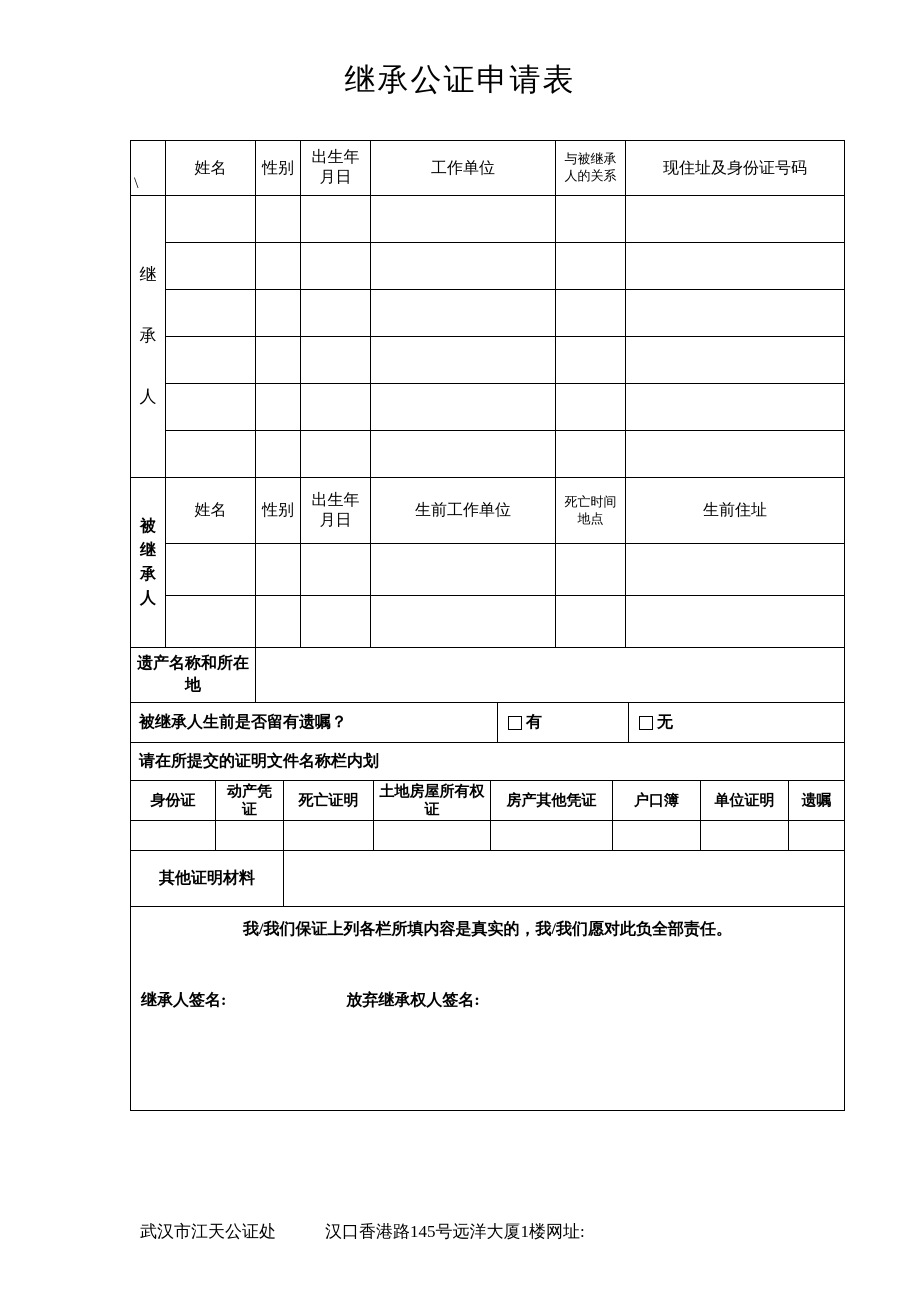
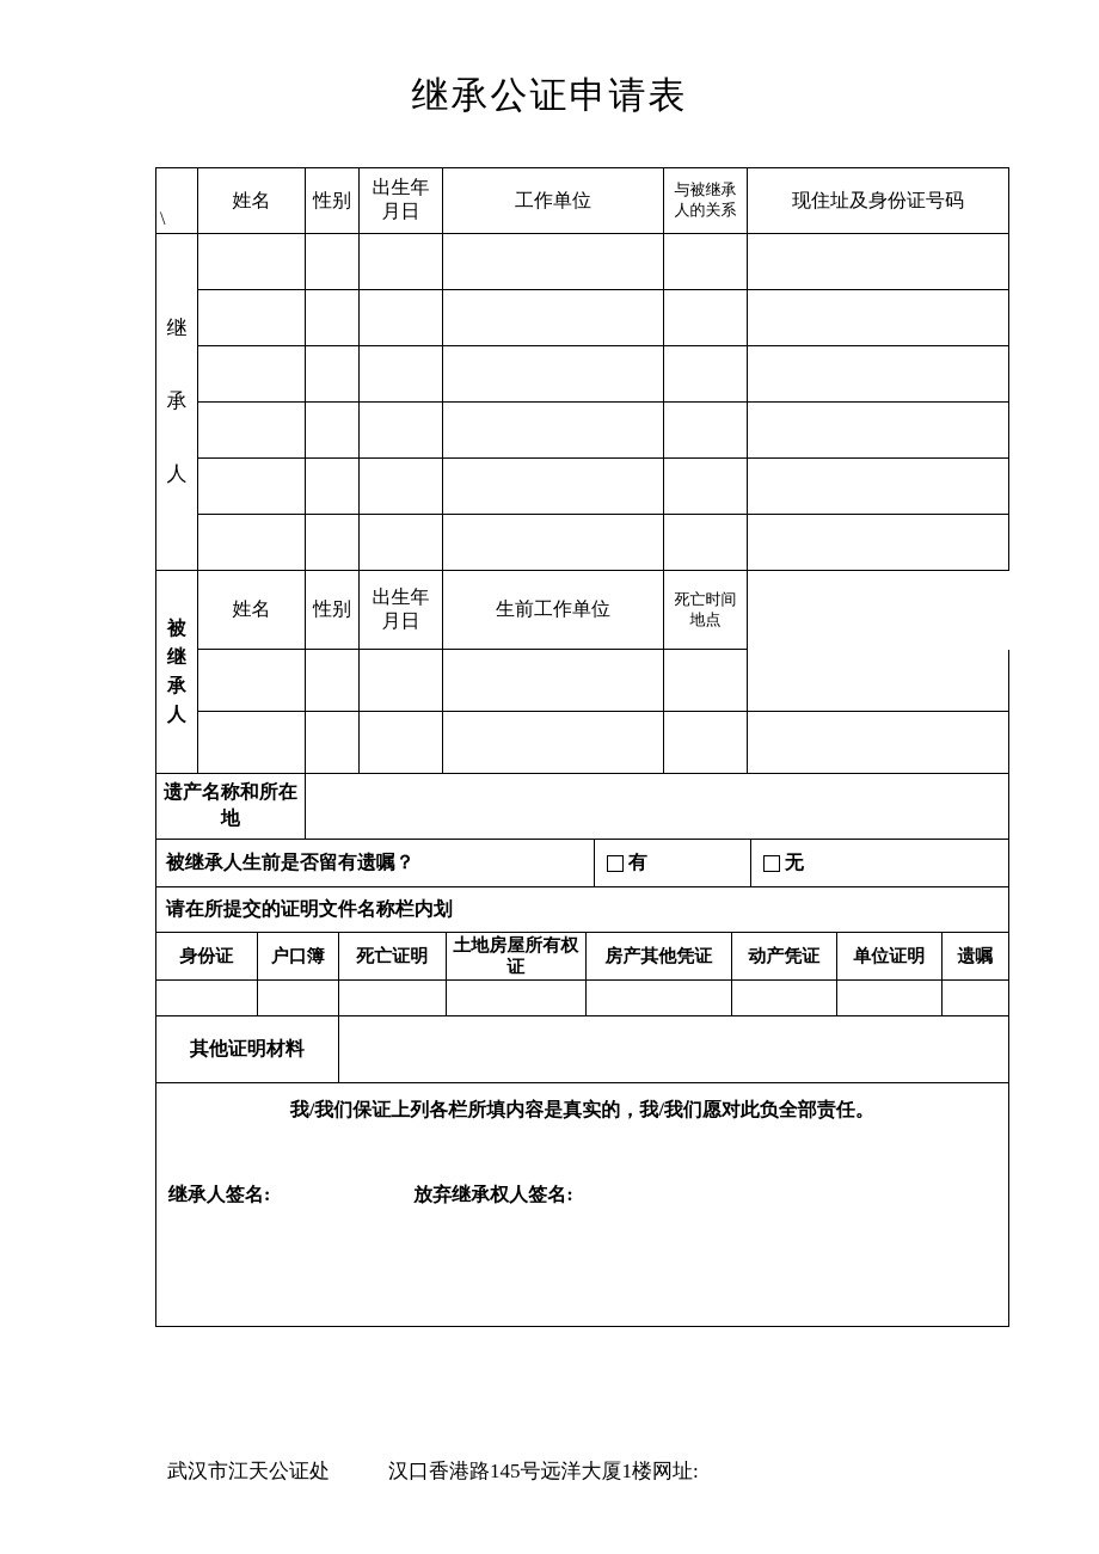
  继承公证申请表
  \
  继
  承
  人
  姓名
  性别
  出生年月日
  工作单位
  与被继承人的关系
  现住址及身份证号码
  被
  继
  承
  人
  姓名
  性别
  出生年月日
  生前工作单位
  死亡时间地点
- 生前住址
  遗产名称和所在地
  被继承人生前是否留有遗嘱？
  有
  无
  请在所提交的证明文件名称栏内划
  身份证
- 动产凭证
+ 户口簿
  死亡证明
  土地房屋所有权证
  房产其他凭证
- 户口簿
+ 动产凭证
  单位证明
  遗嘱
  其他证明材料
  我/我们保证上列各栏所填内容是真实的，我/我们愿对此负全部责任。
  继承人签名:
  放弃继承权人签名:
  武汉市江天公证处
  汉口香港路145号远洋大厦1楼网址:
